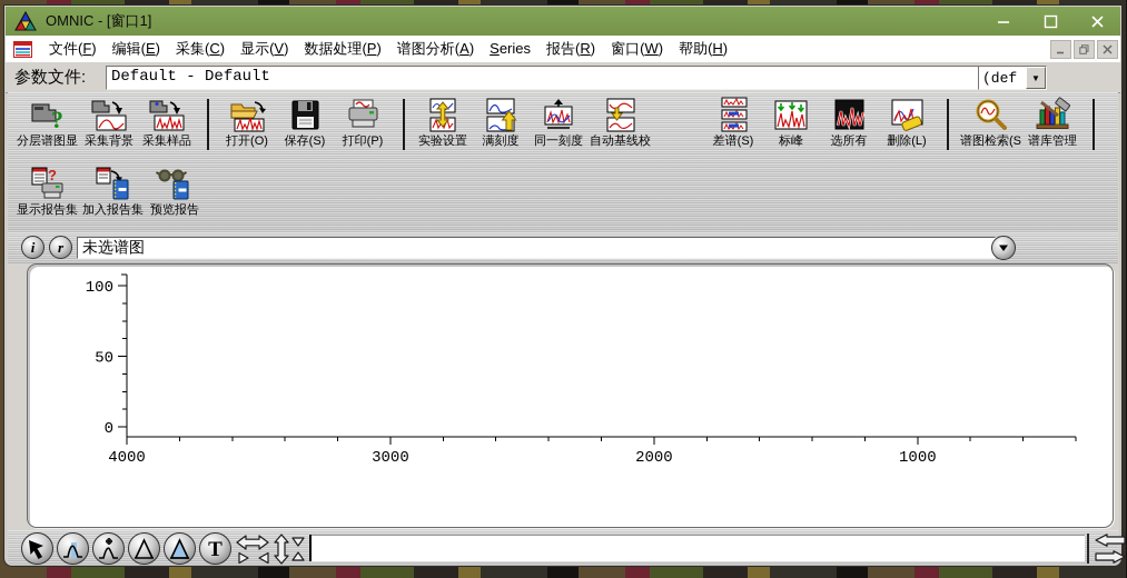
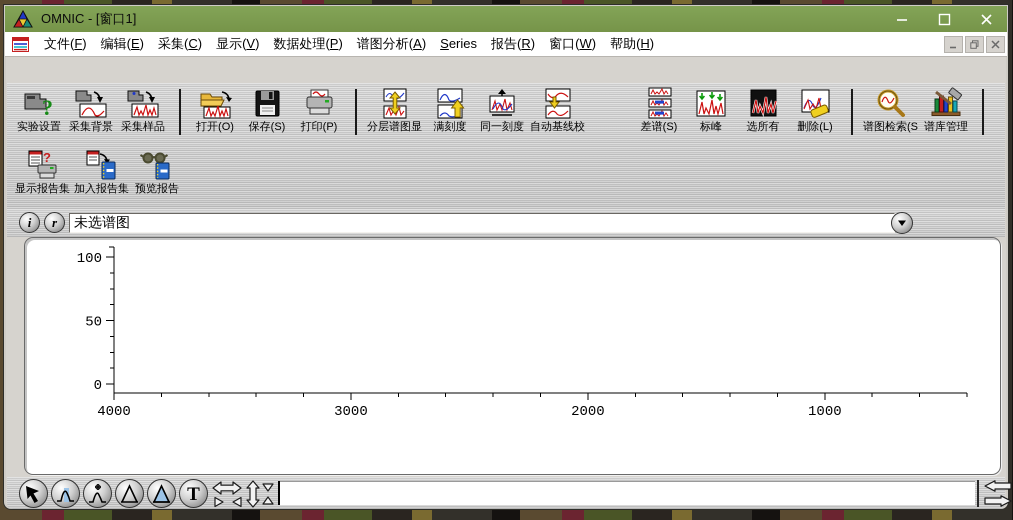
  OMNIC - [窗口1]
  文件(F) 编辑(E) 采集(C) 显示(V) 数据处理(P) 谱图分析(A) Series 报告(R) 窗口(W) 帮助(H)
- 参数文件:
- Default - Default
- (def
- ▼
  ?
- 分层谱图显
+ 实验设置
  采集背景
  采集样品
  打开(O)
  保存(S)
  打印(P)
- 实验设置
+ 分层谱图显
  满刻度
  同一刻度
  自动基线校
  差谱(S)
  标峰
  选所有
  删除(L)
  谱图检索(S
  谱库管理
  ?
  显示报告集
  加入报告集
  预览报告
  i
  r
  未选谱图
  100
  50
  0
  4000
  3000
  2000
  1000
  T
